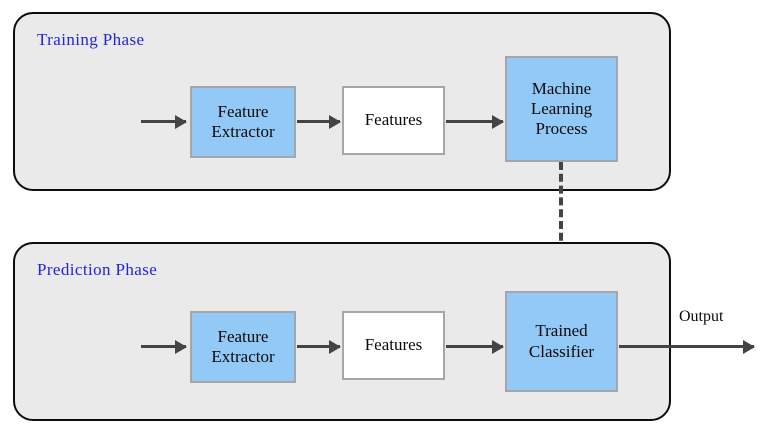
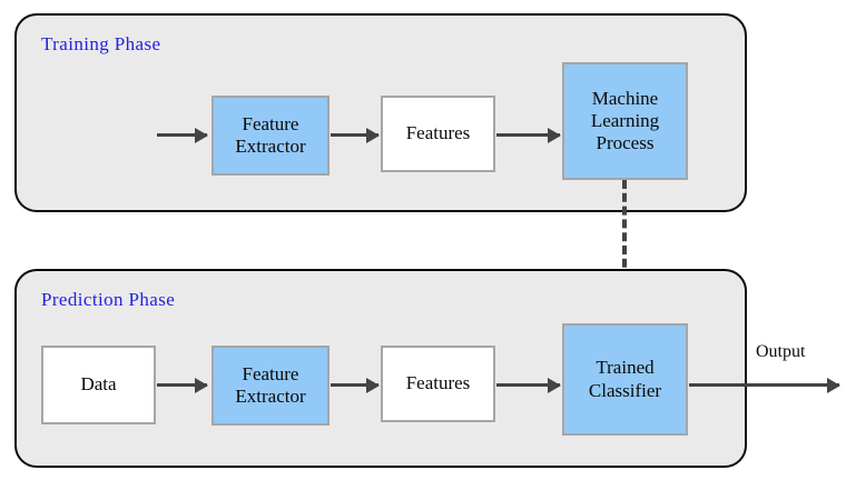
  Training Phase
  Feature
  Extractor
  Features
  Machine
  Learning
  Process
  Prediction Phase
+ Data
  Feature
  Extractor
  Features
  Trained
  Classifier
  Output
